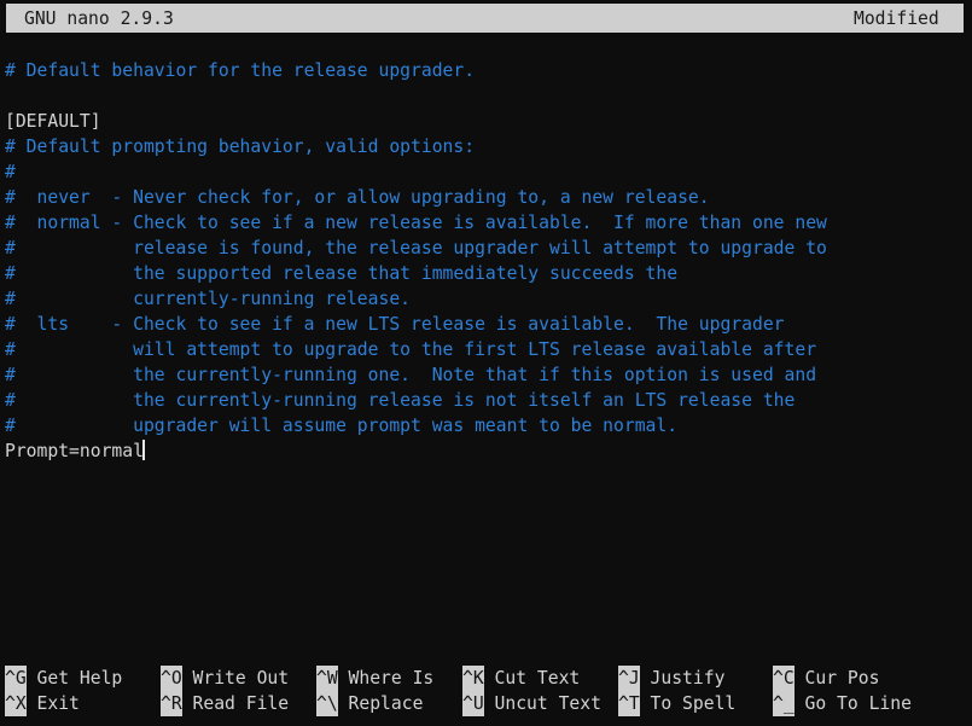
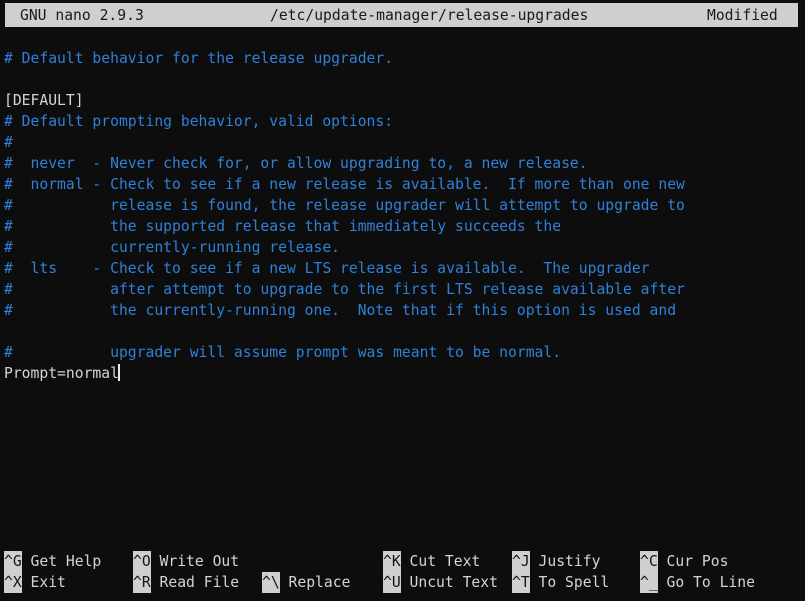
  GNU nano 2.9.3
+ /etc/update-manager/release-upgrades
  Modified
  # Default behavior for the release upgrader.
  [DEFAULT]
  # Default prompting behavior, valid options:
  #
  # never - Never check for, or allow upgrading to, a new release.
  # normal - Check to see if a new release is available. If more than one new
  # release is found, the release upgrader will attempt to upgrade to
  # the supported release that immediately succeeds the
  # currently-running release.
  # lts - Check to see if a new LTS release is available. The upgrader
- # will attempt to upgrade to the first LTS release available after
+ # after attempt to upgrade to the first LTS release available after
  # the currently-running one. Note that if this option is used and
- # the currently-running release is not itself an LTS release the
  # upgrader will assume prompt was meant to be normal.
  Prompt=normal
  ^G Get Help
  ^X Exit
  ^O Write Out
  ^R Read File
- ^W Where Is
  ^\ Replace
  ^K Cut Text
  ^U Uncut Text
  ^J Justify
  ^T To Spell
  ^C Cur Pos
  ^_ Go To Line
